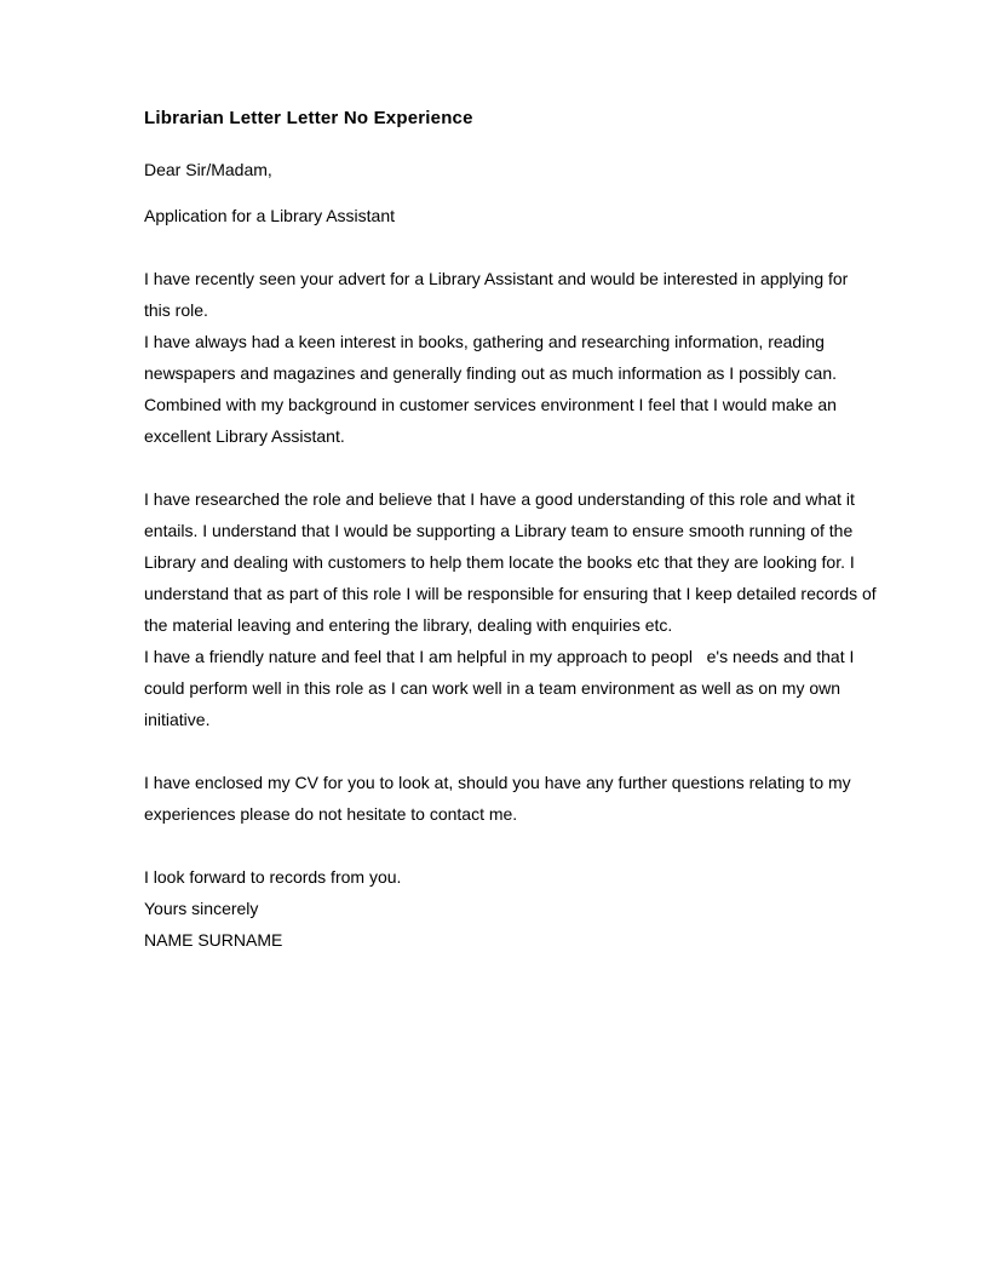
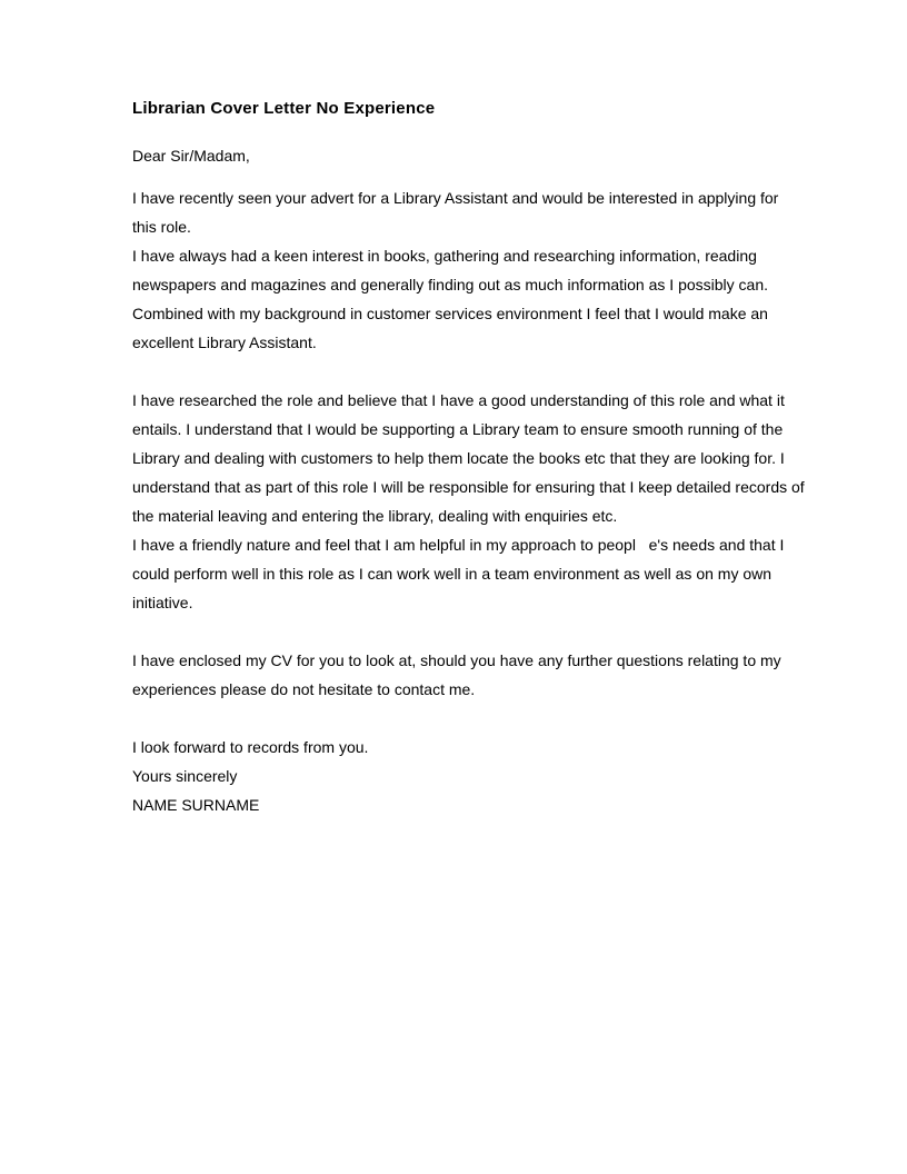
- Librarian Letter Letter No Experience
+ Librarian Cover Letter No Experience
  Dear Sir/Madam,
- Application for a Library Assistant
  I have recently seen your advert for a Library Assistant and would be interested in applying for
  this role.
  I have always had a keen interest in books, gathering and researching information, reading
  newspapers and magazines and generally finding out as much information as I possibly can.
  Combined with my background in customer services environment I feel that I would make an
  excellent Library Assistant.
  I have researched the role and believe that I have a good understanding of this role and what it
  entails. I understand that I would be supporting a Library team to ensure smooth running of the
  Library and dealing with customers to help them locate the books etc that they are looking for. I
  understand that as part of this role I will be responsible for ensuring that I keep detailed records of
  the material leaving and entering the library, dealing with enquiries etc.
  I have a friendly nature and feel that I am helpful in my approach to peopl e's needs and that I
  could perform well in this role as I can work well in a team environment as well as on my own
  initiative.
  I have enclosed my CV for you to look at, should you have any further questions relating to my
  experiences please do not hesitate to contact me.
  I look forward to records from you.
  Yours sincerely
  NAME SURNAME
